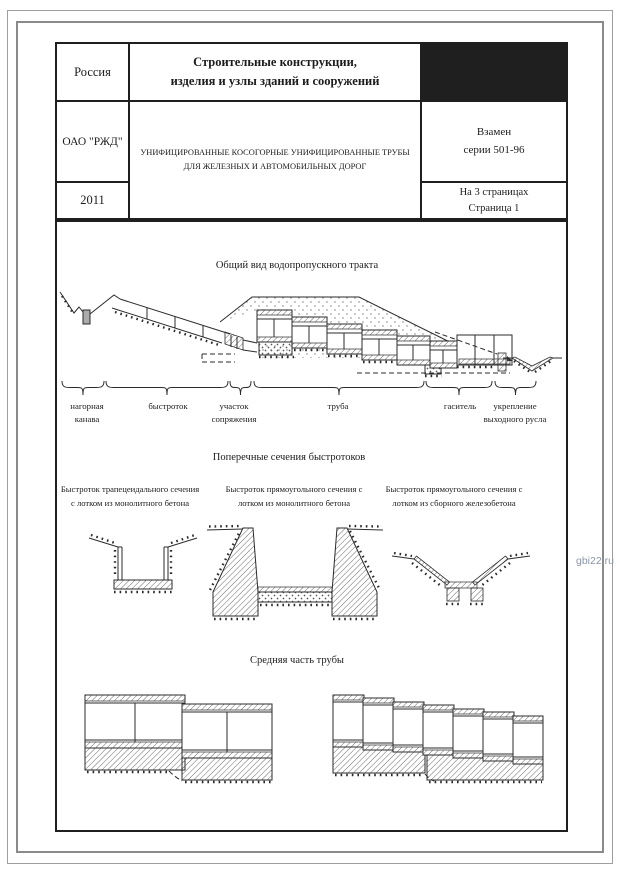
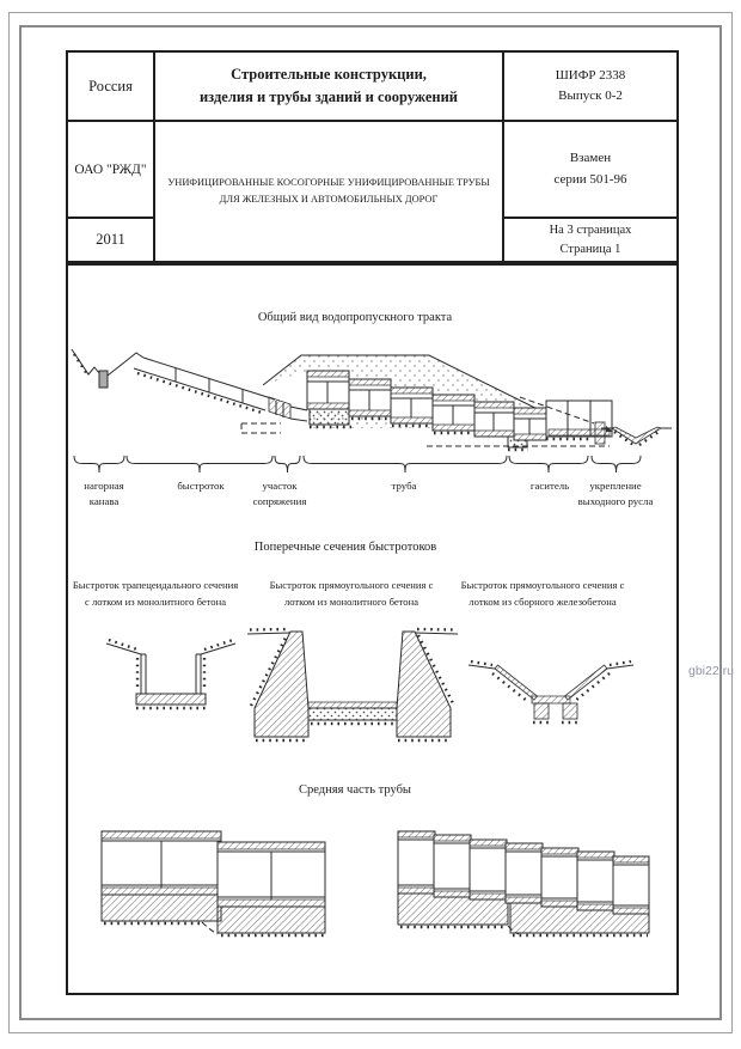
  Россия
  Строительные конструкции,
- изделия и узлы зданий и сооружений
+ изделия и трубы зданий и сооружений
+ ШИФР 2338
+ Выпуск 0-2
  ОАО "РЖД"
  УНИФИЦИРОВАННЫЕ КОСОГОРНЫЕ УНИФИЦИРОВАННЫЕ ТРУБЫ ДЛЯ ЖЕЛЕЗНЫХ И АВТОМОБИЛЬНЫХ ДОРОГ
  Взамен
  серии 501-96
  2011
  На 3 страницах
  Страница 1
  Общий вид водопропускного тракта
  нагорная канава
  быстроток
  участок сопряжения
  труба
  гаситель
  укрепление выходного русла
  Поперечные сечения быстротоков
  Быстроток трапецеидального сечения с лотком из монолитного бетона
  Быстроток прямоугольного сечения с лотком из монолитного бетона
  Быстроток прямоугольного сечения с лотком из сборного железобетона
  Средняя часть трубы
  gbi22.ru
